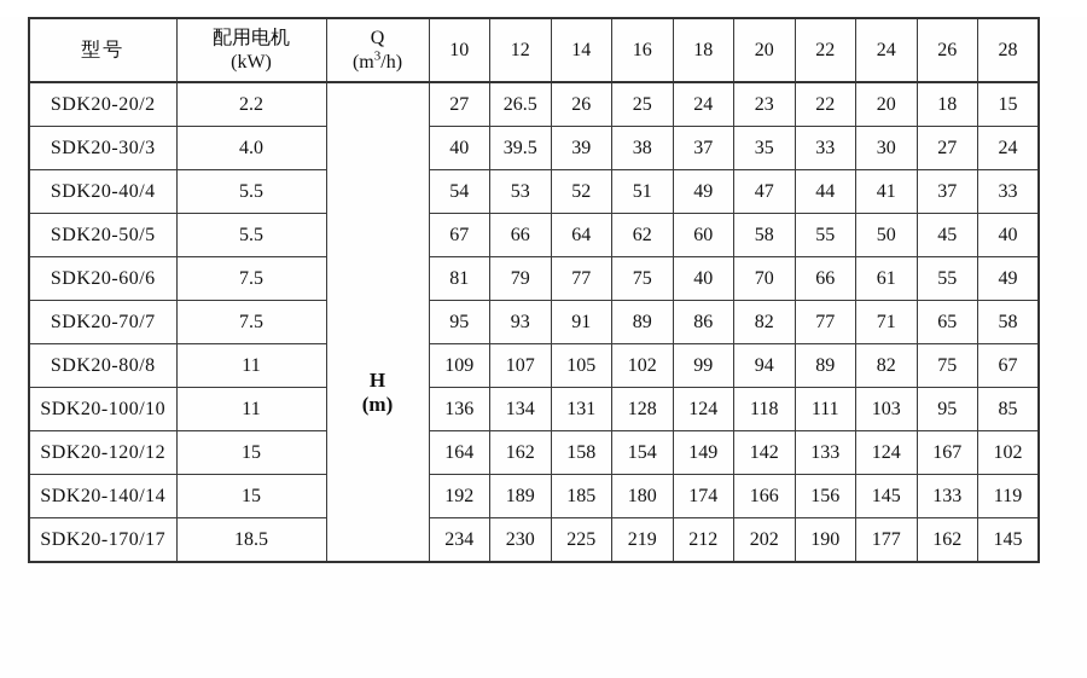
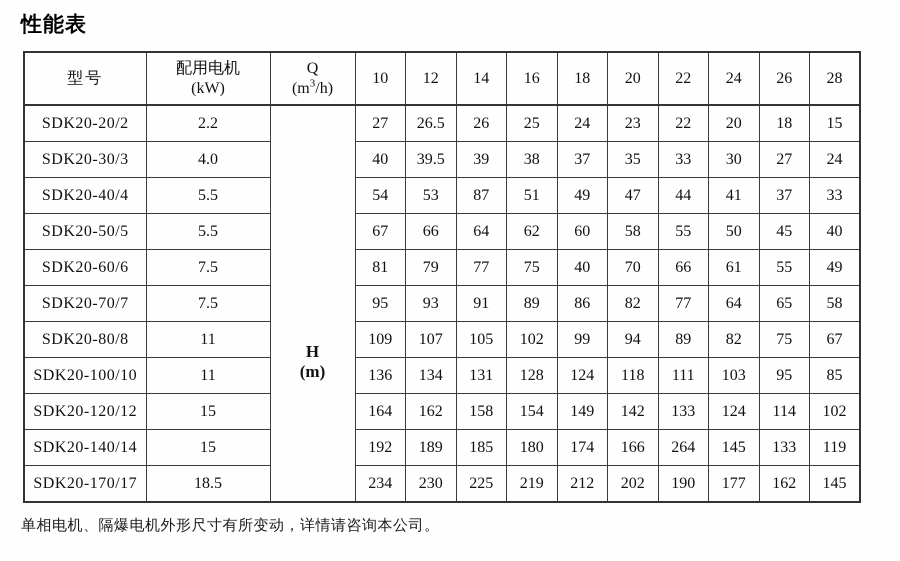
+ 性能表
  型号	配用电机 (kW)	Q (m3/h)	10	12	14	16	18	20	22	24	26	28
  SDK20-20/2	2.2	H(m)	27	26.5	26	25	24	23	22	20	18	15
  SDK20-30/3	4.0	40	39.5	39	38	37	35	33	30	27	24
- SDK20-40/4	5.5	54	53	52	51	49	47	44	41	37	33
+ SDK20-40/4	5.5	54	53	87	51	49	47	44	41	37	33
  SDK20-50/5	5.5	67	66	64	62	60	58	55	50	45	40
  SDK20-60/6	7.5	81	79	77	75	40	70	66	61	55	49
- SDK20-70/7	7.5	95	93	91	89	86	82	77	71	65	58
+ SDK20-70/7	7.5	95	93	91	89	86	82	77	64	65	58
  SDK20-80/8	11	109	107	105	102	99	94	89	82	75	67
  SDK20-100/10	11	136	134	131	128	124	118	111	103	95	85
- SDK20-120/12	15	164	162	158	154	149	142	133	124	167	102
+ SDK20-120/12	15	164	162	158	154	149	142	133	124	114	102
- SDK20-140/14	15	192	189	185	180	174	166	156	145	133	119
+ SDK20-140/14	15	192	189	185	180	174	166	264	145	133	119
  SDK20-170/17	18.5	234	230	225	219	212	202	190	177	162	145
+ 单相电机、隔爆电机外形尺寸有所变动，详情请咨询本公司。
